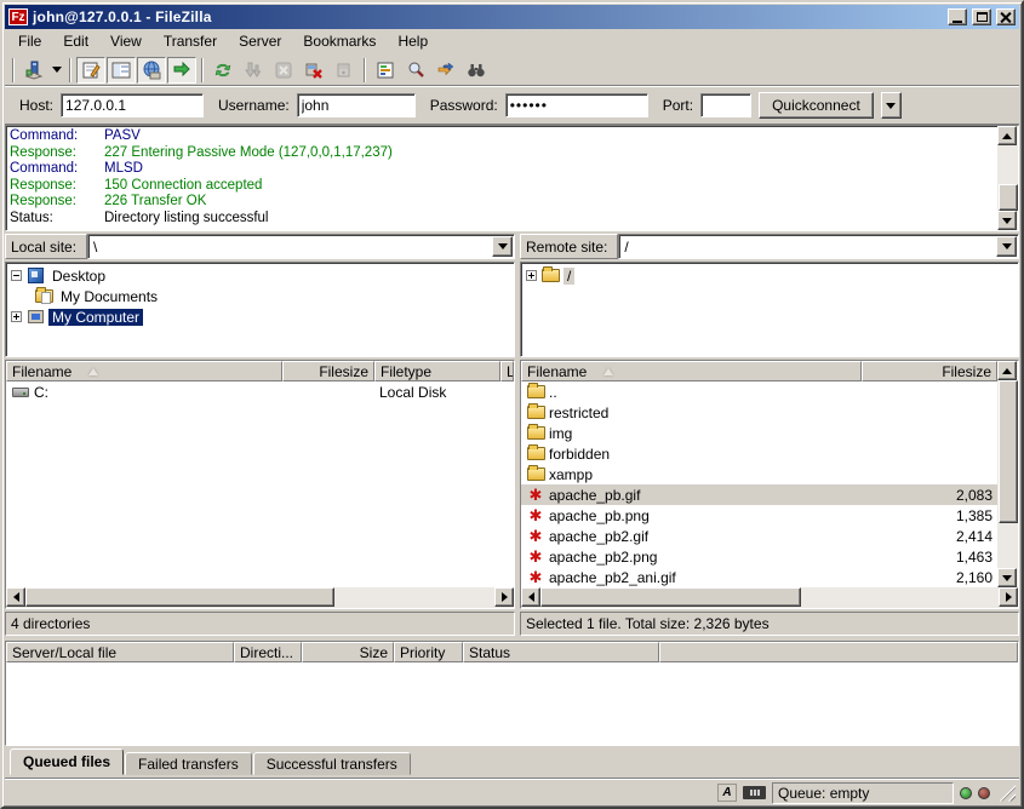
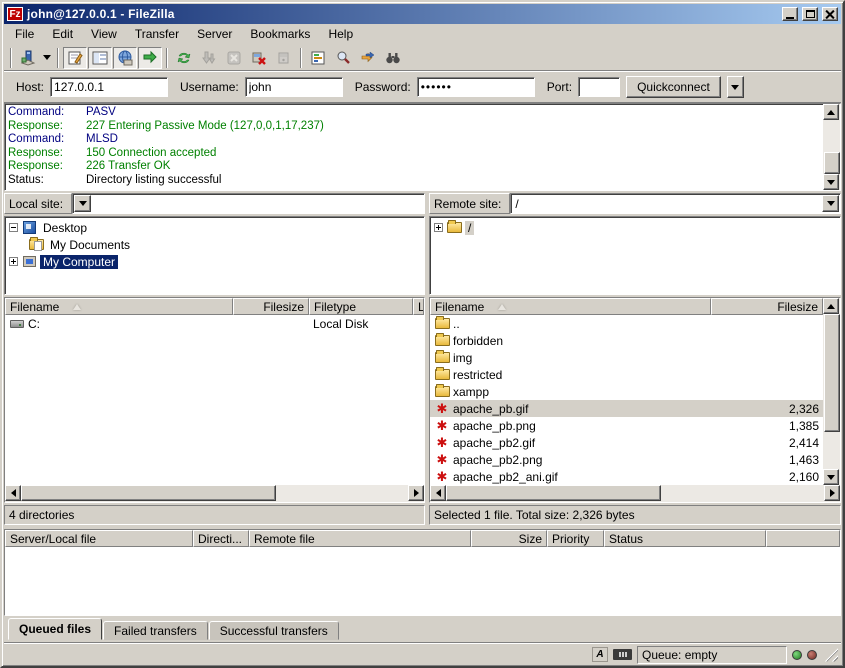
  Fz
  john@127.0.0.1 - FileZilla
  File
  Edit
  View
  Transfer
  Server
  Bookmarks
  Help
  Host:
  127.0.0.1
  Username:
  john
  Password:
  ••••••
  Port:
  Quickconnect
  Command:
  PASV
  Response:
  227 Entering Passive Mode (127,0,0,1,17,237)
  Command:
  MLSD
  Response:
  150 Connection accepted
  Response:
  226 Transfer OK
  Status:
  Directory listing successful
  Local site:
- \
  Desktop
  My Documents
  My Computer
  Filename
  Filesize
  Filetype
  L
  C:
  Local Disk
  4 directories
  Remote site:
  /
  /
  Filename
  Filesize
  ..
- restricted
+ forbidden
  img
- forbidden
+ restricted
  xampp
  ✱
  apache_pb.gif
- 2,083
+ 2,326
  ✱
  apache_pb.png
  1,385
  ✱
  apache_pb2.gif
  2,414
  ✱
  apache_pb2.png
  1,463
  ✱
  apache_pb2_ani.gif
  2,160
  Selected 1 file. Total size: 2,326 bytes
  Server/Local file
  Directi...
+ Remote file
  Size
  Priority
  Status
  Queued files
  Failed transfers
  Successful transfers
  A
  Queue: empty
